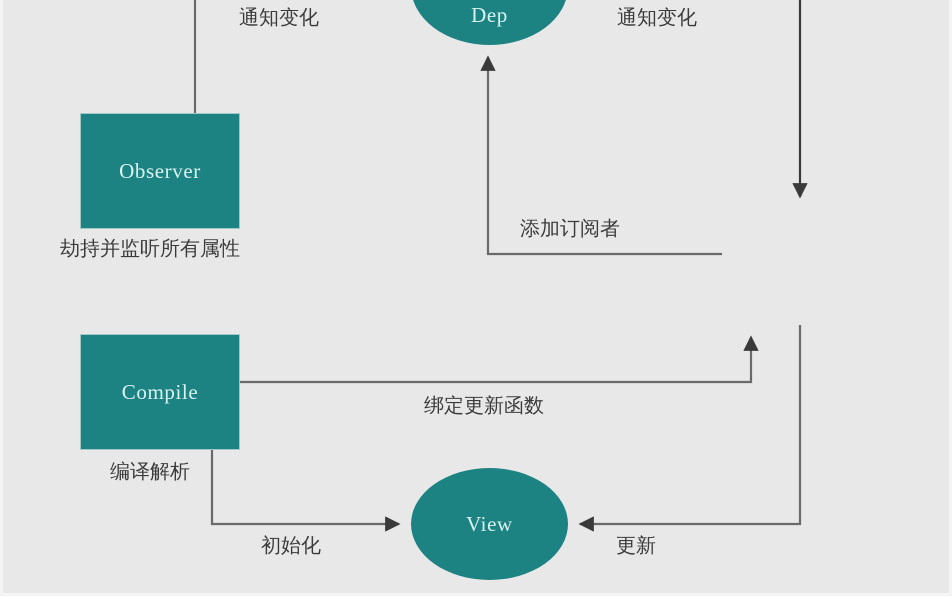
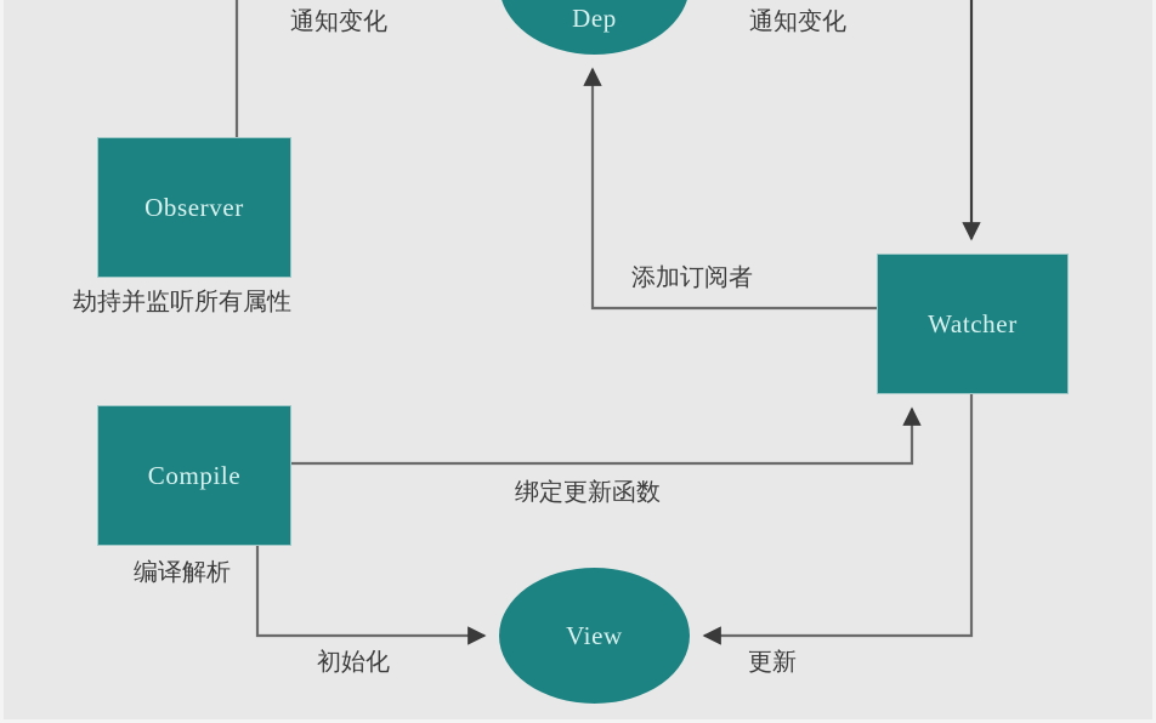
  Dep
  Observer
+ Watcher
  Compile
  View
  通知变化
  通知变化
  添加订阅者
  劫持并监听所有属性
  绑定更新函数
  编译解析
  初始化
  更新
